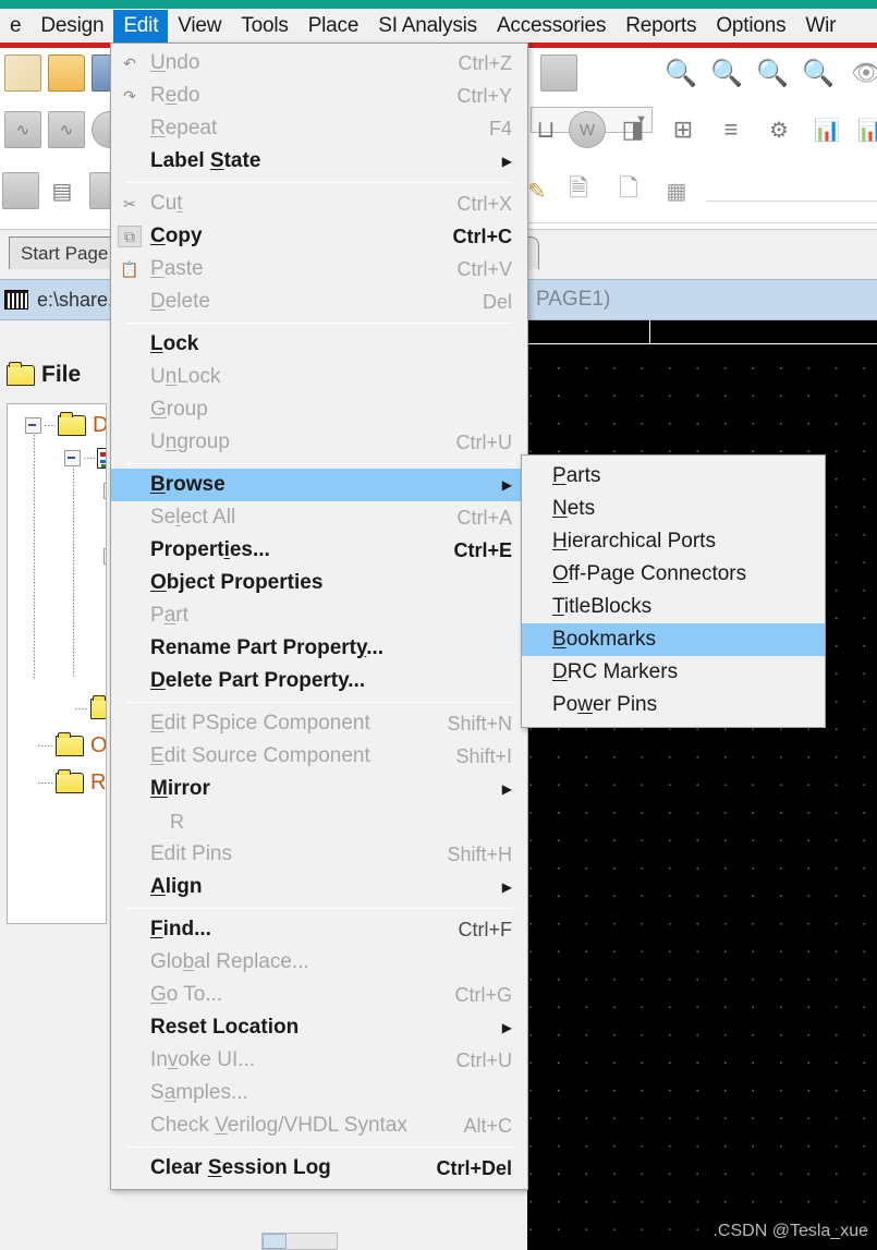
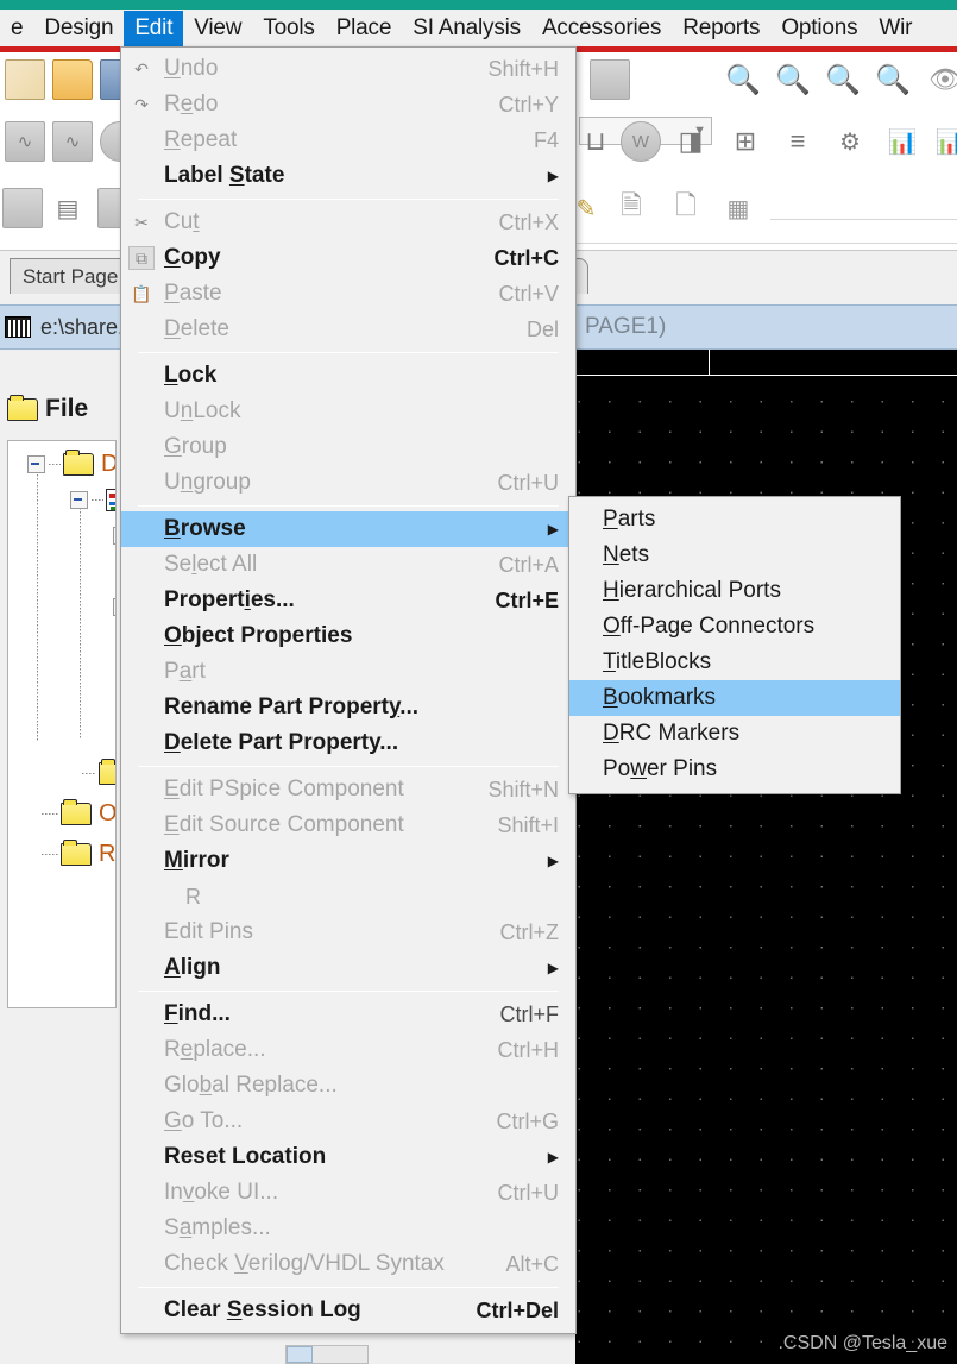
  e
  Design
  Edit
  View
  Tools
  Place
  SI Analysis
  Accessories
  Reports
  Options
  Wir
  🔍
  🔍
  🔍
  🔍
  👁
  ▼
  ∿
  ∿
  ⊔
  W
  ◨
  ⊞
  ≡
  ⚙
  📊
  📊
  ▤
  ✎
  🗎
  🗋
  ▦
  Start Page
  e:\share
  File
  .CSDN @Tesla_xue
  PAGE1)
  ↶
  Undo
- Ctrl+Z
+ Shift+H
  ↷
  Redo
  Ctrl+Y
  Repeat
  F4
  Label State
  ▶
  ✂
  Cut
  Ctrl+X
  ⧉
  Copy
  Ctrl+C
  📋
  Paste
  Ctrl+V
  Delete
  Del
  Lock
  UnLock
  Group
  Ungroup
  Ctrl+U
  Browse
  ▶
  Select All
  Ctrl+A
  Properties...
  Ctrl+E
  Object Properties
  Part
  Rename Part Property...
  Delete Part Property...
  Edit PSpice Component
  Shift+N
  Edit Source Component
  Shift+I
  Mirror
  ▶
  R
  Edit Pins
- Shift+H
+ Ctrl+Z
  Align
  ▶
  Find...
  Ctrl+F
+ Replace...
+ Ctrl+H
  Global Replace...
  Go To...
  Ctrl+G
  Reset Location
  ▶
  Invoke UI...
  Ctrl+U
  Samples...
  Check Verilog/VHDL Syntax
  Alt+C
  Clear Session Log
  Ctrl+Del
  Parts
  Nets
  Hierarchical Ports
  Off-Page Connectors
  TitleBlocks
  Bookmarks
  DRC Markers
  Power Pins
